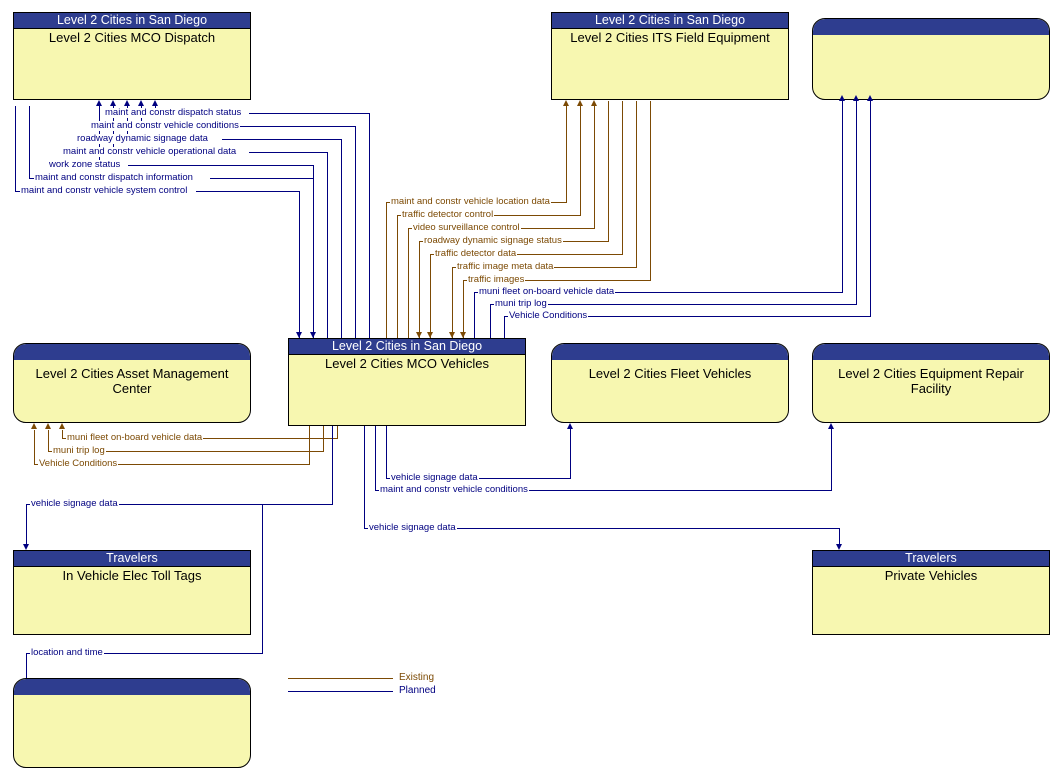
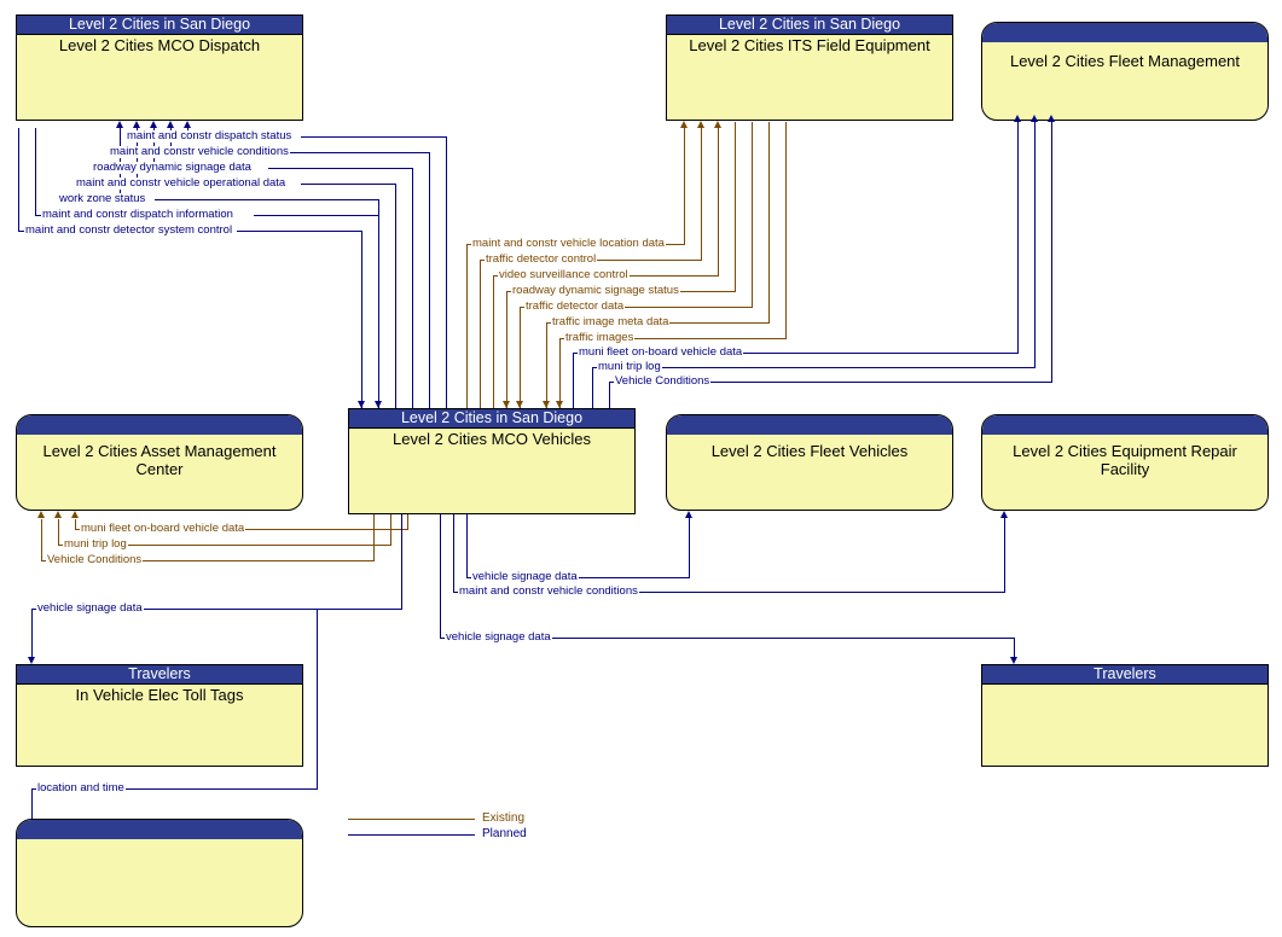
  Level 2 Cities in San Diego
  Level 2 Cities MCO Dispatch
  Level 2 Cities in San Diego
  Level 2 Cities ITS Field Equipment
+ Level 2 Cities Fleet Management
  Level 2 Cities Asset Management Center
  Level 2 Cities in San Diego
  Level 2 Cities MCO Vehicles
  Level 2 Cities Fleet Vehicles
  Level 2 Cities Equipment Repair Facility
  Travelers
  In Vehicle Elec Toll Tags
  Travelers
- Private Vehicles
  maint and constr dispatch status
  maint and constr vehicle conditions
  roadway dynamic signage data
  maint and constr vehicle operational data
  work zone status
  maint and constr dispatch information
- maint and constr vehicle system control
+ maint and constr detector system control
  maint and constr vehicle location data
  traffic detector control
  video surveillance control
  roadway dynamic signage status
  traffic detector data
  traffic image meta data
  traffic images
  muni fleet on-board vehicle data
  muni trip log
  Vehicle Conditions
  muni fleet on-board vehicle data
  muni trip log
  Vehicle Conditions
  vehicle signage data
  maint and constr vehicle conditions
  vehicle signage data
  vehicle signage data
  location and time
  Existing
  Planned
